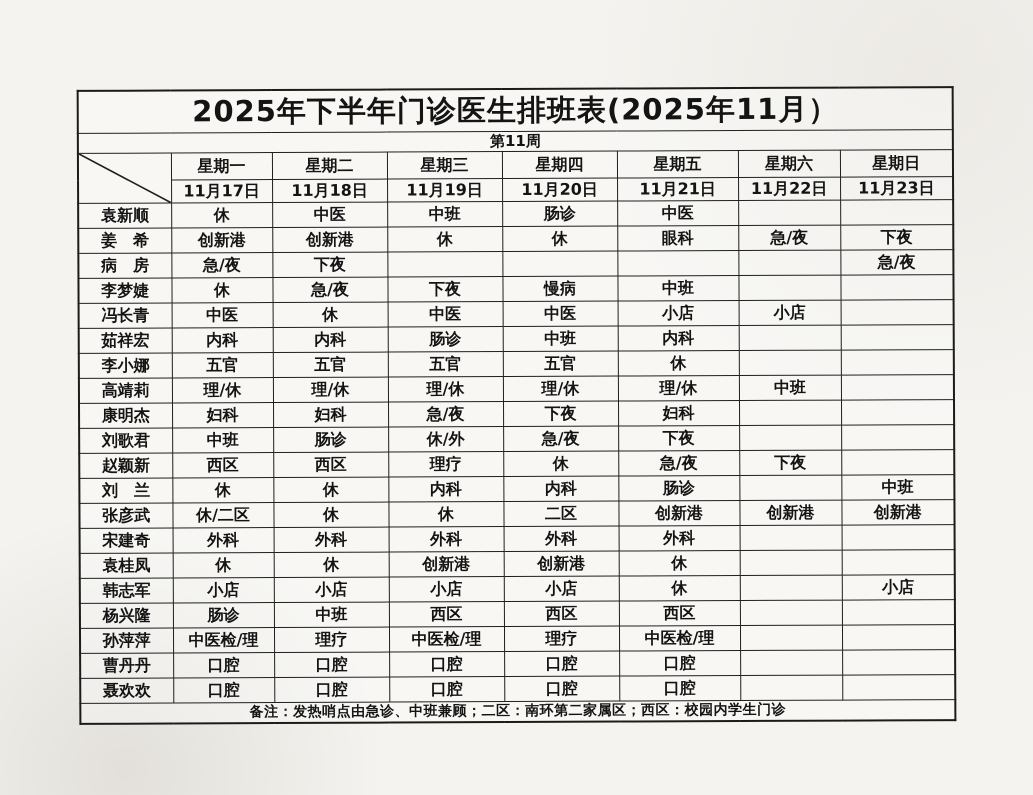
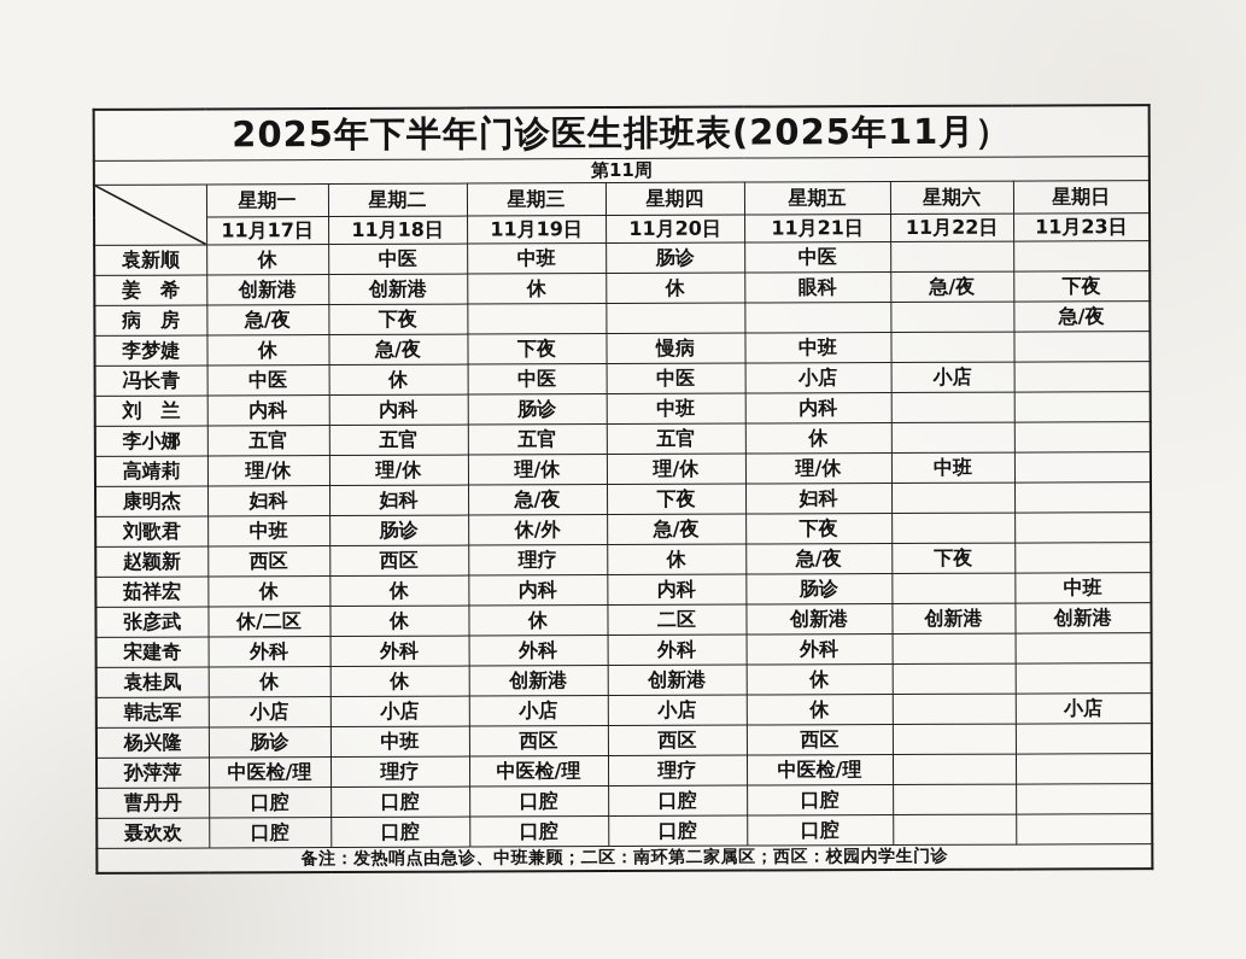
  2025年下半年门诊医生排班表(2025年11月）
  第11周
  	星期一	星期二	星期三	星期四	星期五	星期六	星期日
  11月17日	11月18日	11月19日	11月20日	11月21日	11月22日	11月23日
  袁新顺	休	中医	中班	肠诊	中医
  姜 希	创新港	创新港	休	休	眼科	急/夜	下夜
  病 房	急/夜	下夜					急/夜
  李梦婕	休	急/夜	下夜	慢病	中班
  冯长青	中医	休	中医	中医	小店	小店
- 茹祥宏	内科	内科	肠诊	中班	内科
+ 刘 兰	内科	内科	肠诊	中班	内科
  李小娜	五官	五官	五官	五官	休
  高靖莉	理/休	理/休	理/休	理/休	理/休	中班
  康明杰	妇科	妇科	急/夜	下夜	妇科
  刘歌君	中班	肠诊	休/外	急/夜	下夜
  赵颖新	西区	西区	理疗	休	急/夜	下夜
- 刘 兰	休	休	内科	内科	肠诊		中班
+ 茹祥宏	休	休	内科	内科	肠诊		中班
  张彦武	休/二区	休	休	二区	创新港	创新港	创新港
  宋建奇	外科	外科	外科	外科	外科
  袁桂凤	休	休	创新港	创新港	休
  韩志军	小店	小店	小店	小店	休		小店
  杨兴隆	肠诊	中班	西区	西区	西区
  孙萍萍	中医检/理	理疗	中医检/理	理疗	中医检/理
  曹丹丹	口腔	口腔	口腔	口腔	口腔
  聂欢欢	口腔	口腔	口腔	口腔	口腔
  备注：发热哨点由急诊、中班兼顾；二区：南环第二家属区；西区：校园内学生门诊
